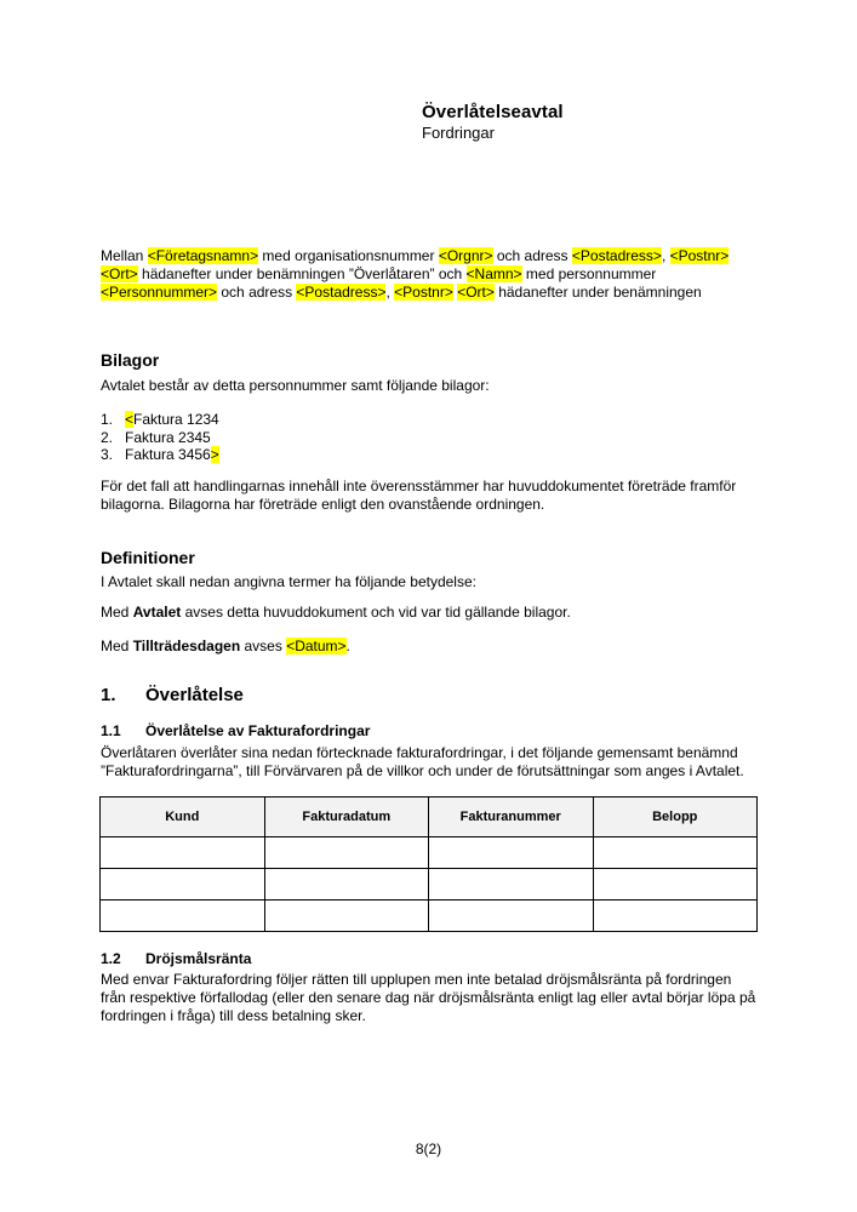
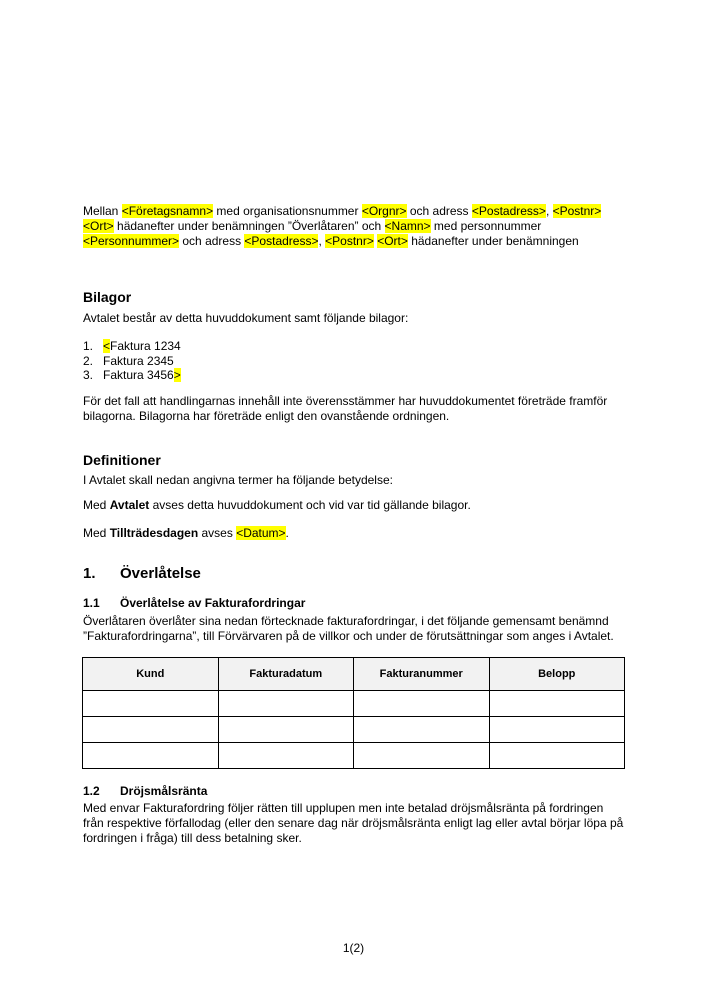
- Överlåtelseavtal
- Fordringar
  Mellan <Företagsnamn> med organisationsnummer <Orgnr> och adress <Postadress>, <Postnr>
  <Ort> hädanefter under benämningen ”Överlåtaren” och <Namn> med personnummer
  <Personnummer> och adress <Postadress>, <Postnr> <Ort> hädanefter under benämningen
  Bilagor
- Avtalet består av detta personnummer samt följande bilagor:
+ Avtalet består av detta huvuddokument samt följande bilagor:
  1. <Faktura 1234
  2. Faktura 2345
  3. Faktura 3456>
  För det fall att handlingarnas innehåll inte överensstämmer har huvuddokumentet företräde framför
  bilagorna. Bilagorna har företräde enligt den ovanstående ordningen.
  Definitioner
  I Avtalet skall nedan angivna termer ha följande betydelse:
  Med Avtalet avses detta huvuddokument och vid var tid gällande bilagor.
  Med Tillträdesdagen avses <Datum>.
  1. Överlåtelse
  1.1 Överlåtelse av Fakturafordringar
  Överlåtaren överlåter sina nedan förtecknade fakturafordringar, i det följande gemensamt benämnd
  ”Fakturafordringarna”, till Förvärvaren på de villkor och under de förutsättningar som anges i Avtalet.
  Kund	Fakturadatum	Fakturanummer	Belopp
  1.2 Dröjsmålsränta
  Med envar Fakturafordring följer rätten till upplupen men inte betalad dröjsmålsränta på fordringen
  från respektive förfallodag (eller den senare dag när dröjsmålsränta enligt lag eller avtal börjar löpa på
  fordringen i fråga) till dess betalning sker.
- 8(2)
+ 1(2)
